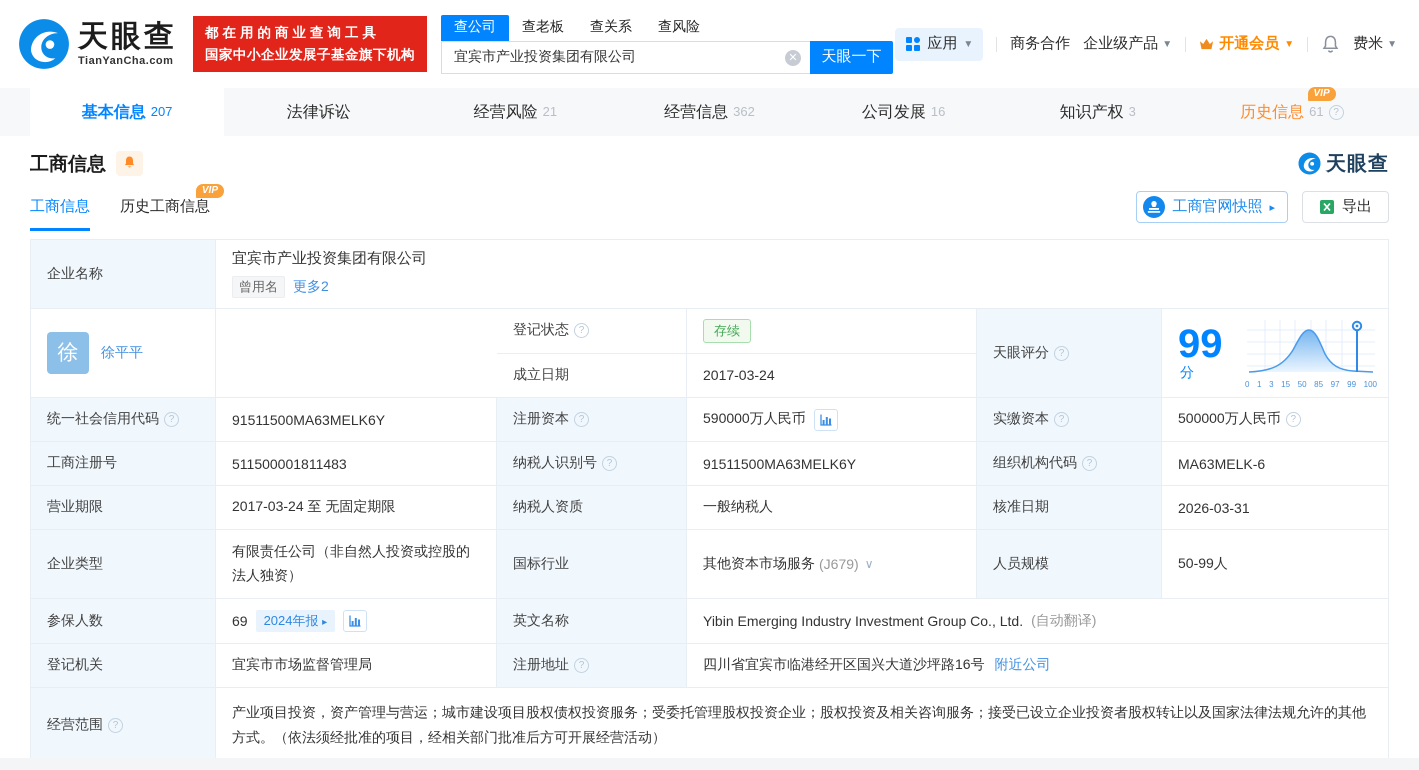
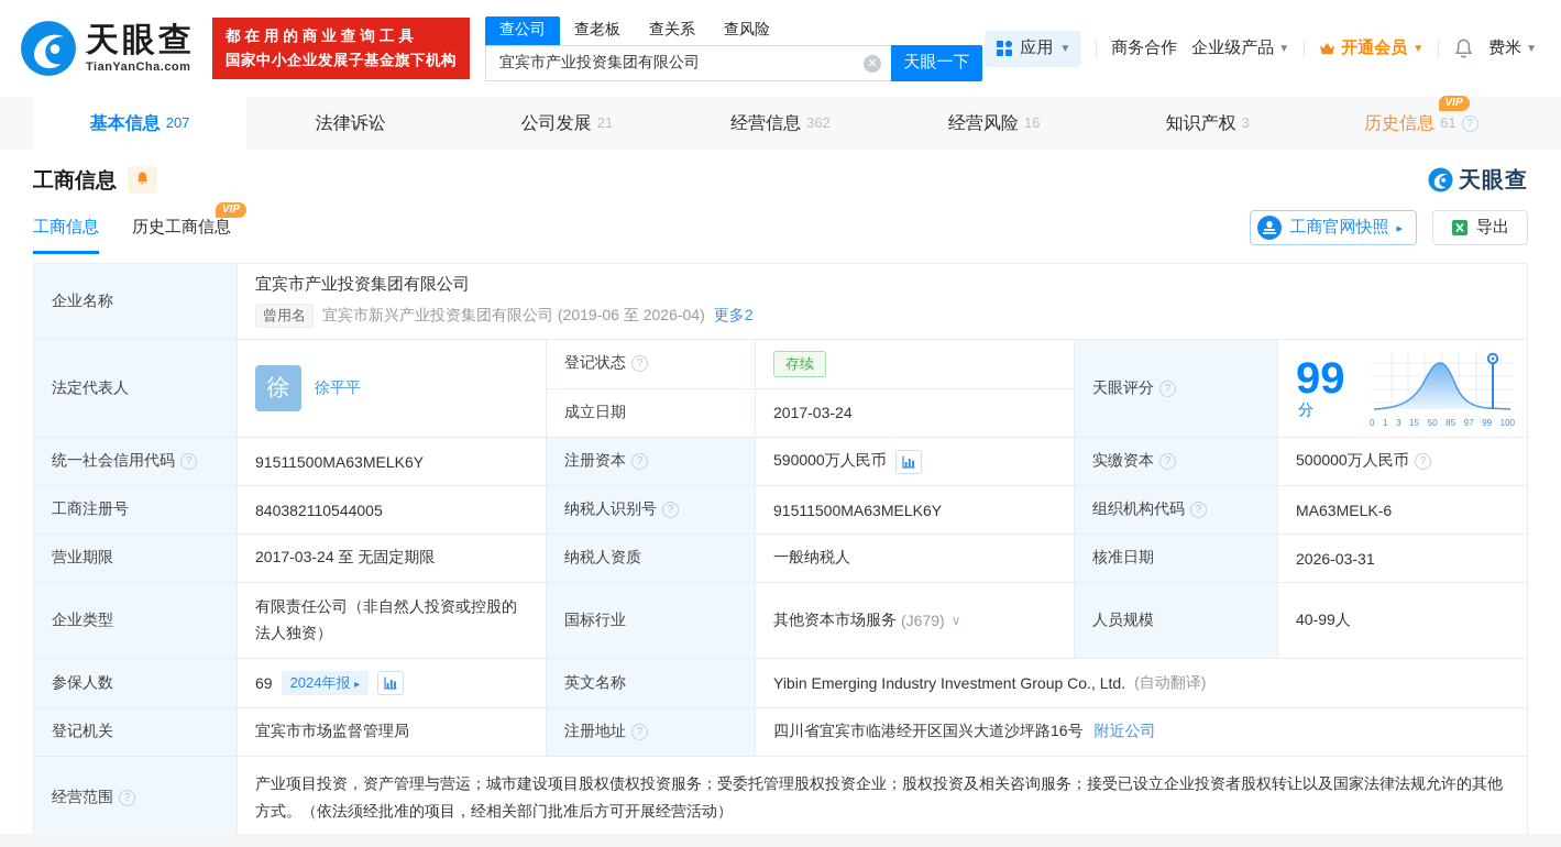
  天眼查
  TianYanCha.com
  都在用的商业查询工具
  国家中小企业发展子基金旗下机构
  查公司
  查老板
  查关系
  查风险
  宜宾市产业投资集团有限公司
  ✕
  天眼一下
  应用
  ▼
  商务合作
  企业级产品
  ▼
  开通会员
  ▼
  费米
  ▼
  基本信息
  207
  法律诉讼
- 经营风险
+ 公司发展
  21
  经营信息
  362
- 公司发展
+ 经营风险
  16
  知识产权
  3
  VIP
  历史信息
  61
  ?
  工商信息
  天眼查
  工商信息
  VIP
  历史工商信息
  工商官网快照
  ▸
  导出
  企业名称
  宜宾市产业投资集团有限公司
  曾用名
+ 宜宾市新兴产业投资集团有限公司 (2019-06 至 2026-04)
  更多2
+ 法定代表人
  徐
  徐平平
  登记状态
  ?
  存续
  成立日期
  2017-03-24
  天眼评分
  ?
  99分
  0
  1
  3
  15
  50
  85
  97
  99
  100
  统一社会信用代码
  ?
  91511500MA63MELK6Y
  注册资本
  ?
  590000万人民币
  实缴资本
  ?
  500000万人民币
  ?
  工商注册号
- 511500001811483
+ 840382110544005
  纳税人识别号
  ?
  91511500MA63MELK6Y
  组织机构代码
  ?
  MA63MELK-6
  营业期限
  2017-03-24 至 无固定期限
  纳税人资质
  一般纳税人
  核准日期
  2026-03-31
  企业类型
  有限责任公司（非自然人投资或控股的法人独资）
  国标行业
  其他资本市场服务
  (J679)
  ∨
  人员规模
- 50-99人
+ 40-99人
  参保人数
  69
  2024年报 ▸
  英文名称
  Yibin Emerging Industry Investment Group Co., Ltd.
  (自动翻译)
  登记机关
  宜宾市市场监督管理局
  注册地址
  ?
  四川省宜宾市临港经开区国兴大道沙坪路16号
  附近公司
  经营范围
  ?
  产业项目投资，资产管理与营运；城市建设项目股权债权投资服务；受委托管理股权投资企业；股权投资及相关咨询服务；接受已设立企业投资者股权转让以及国家法律法规允许的其他方式。（依法须经批准的项目，经相关部门批准后方可开展经营活动）
